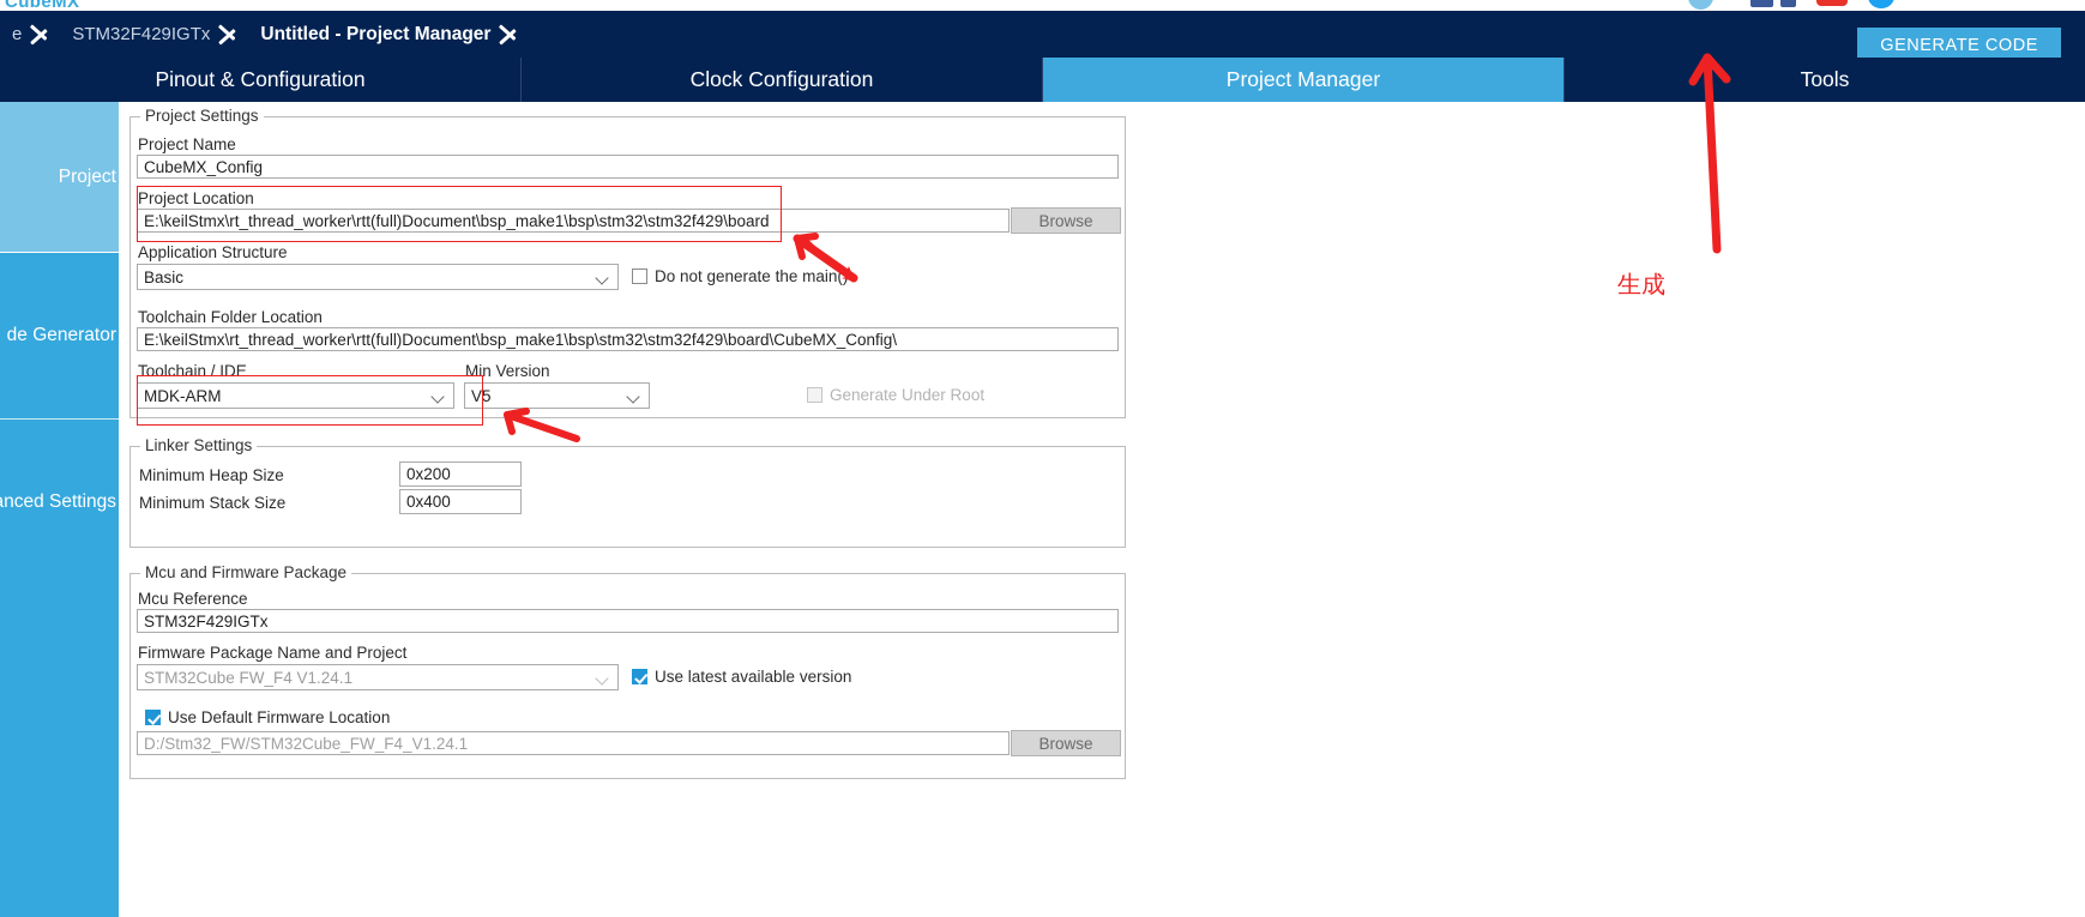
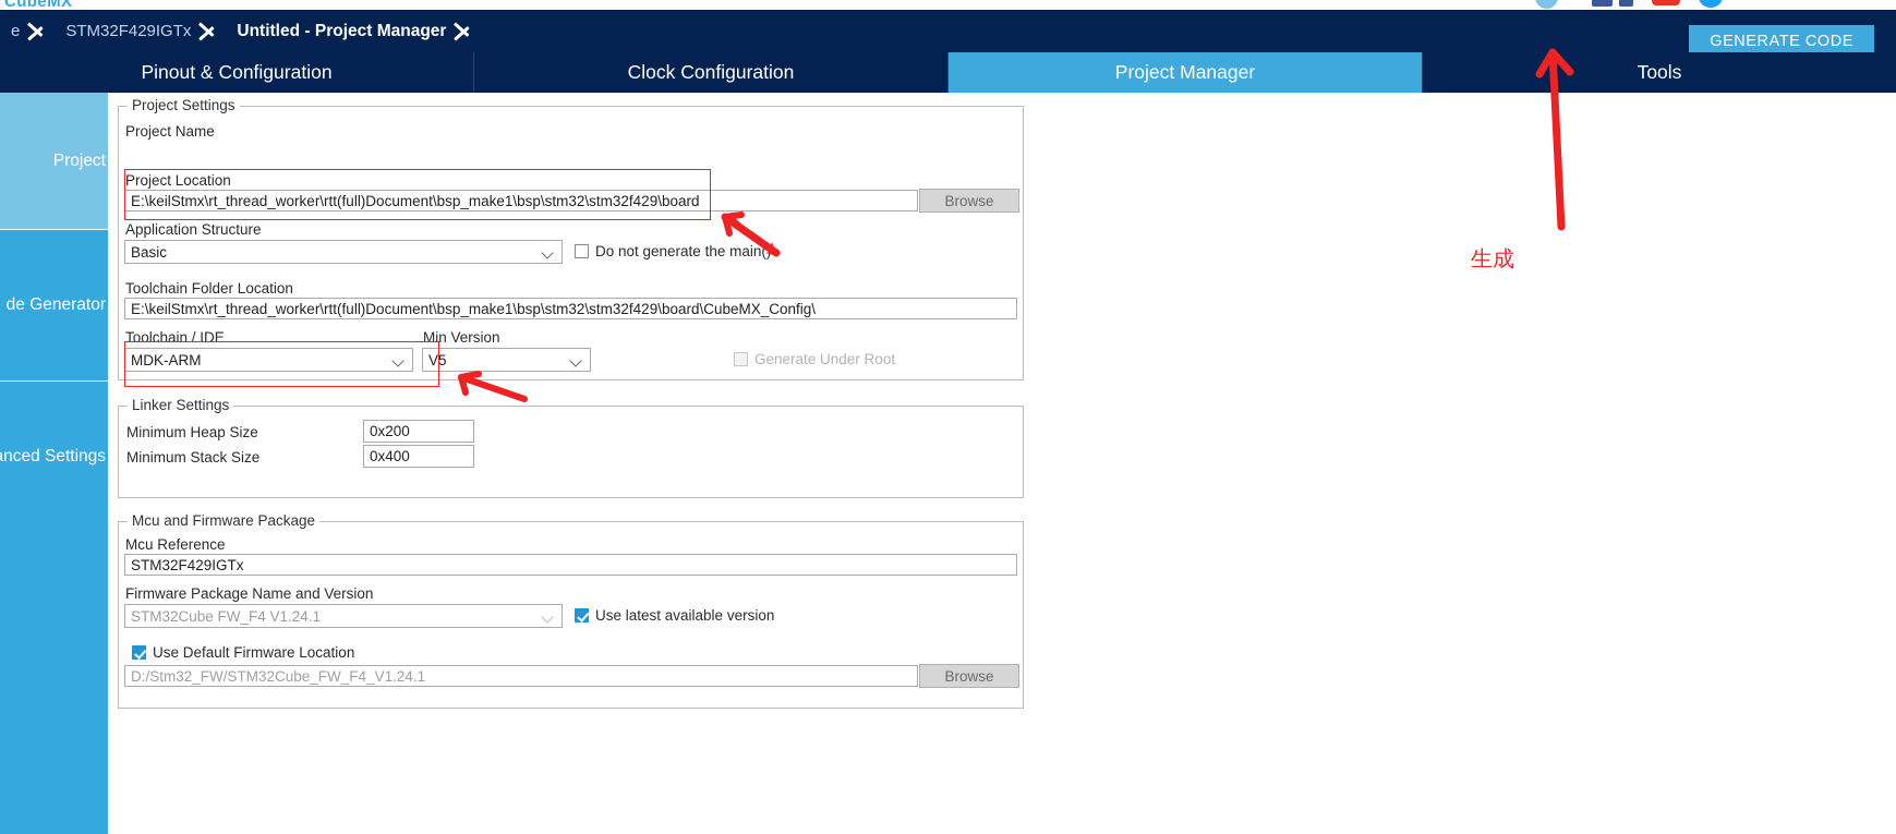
  CubeMX
  e
  STM32F429IGTx
  Untitled - Project Manager
  GENERATE CODE
  Pinout & Configuration
  Clock Configuration
  Project Manager
  Tools
  Project
  de Generator
  nced Settings
  Project Settings
  Project Name
- CubeMX_Config
  Project Location
  E:\keilStmx\rt_thread_worker\rtt(full)Document\bsp_make1\bsp\stm32\stm32f429\board
  Browse
  Application Structure
  Basic
  Do not generate the main(
  Toolchain Folder Location
  E:\keilStmx\rt_thread_worker\rtt(full)Document\bsp_make1\bsp\stm32\stm32f429\board\CubeMX_Config\
  Toolchain / IDE
  MDK-ARM
  Min Version
  V5
  Generate Under Root
  Linker Settings
  Minimum Heap Size
  0x200
  Minimum Stack Size
  0x400
  Mcu and Firmware Package
  Mcu Reference
  STM32F429IGTx
- Firmware Package Name and Project
+ Firmware Package Name and Version
  STM32Cube FW_F4 V1.24.1
  Use latest available version
  Use Default Firmware Location
  D:/Stm32_FW/STM32Cube_FW_F4_V1.24.1
  Browse
  生成
